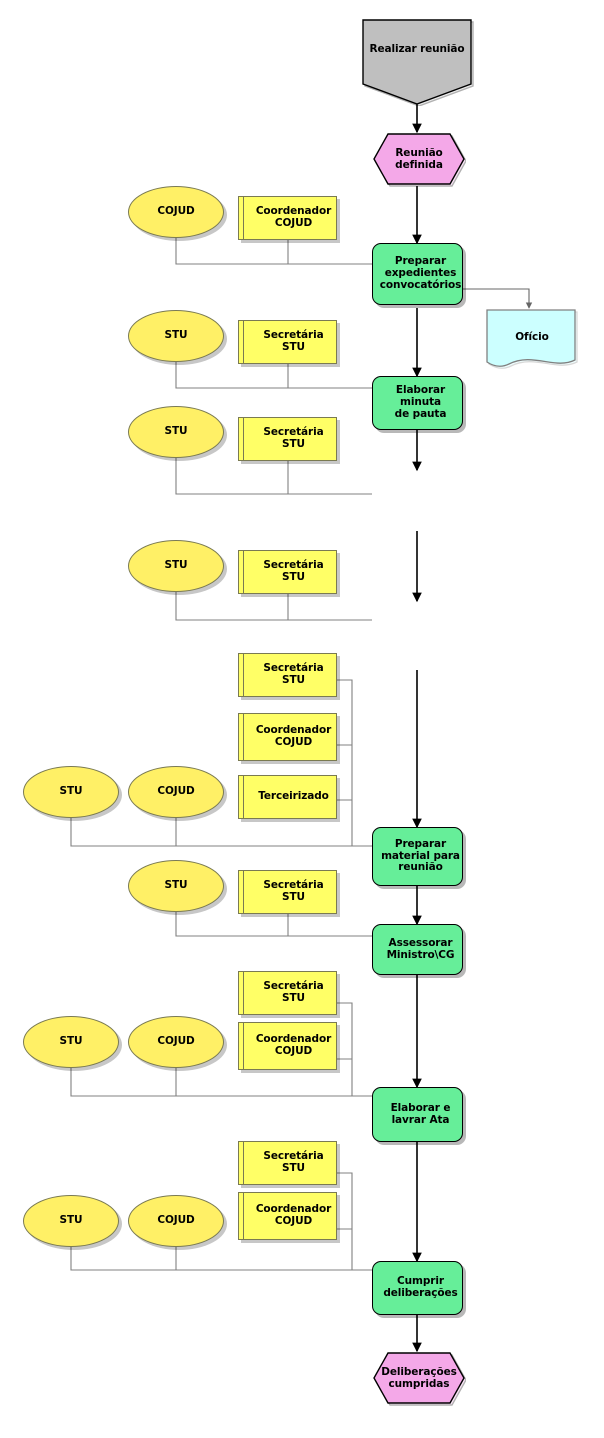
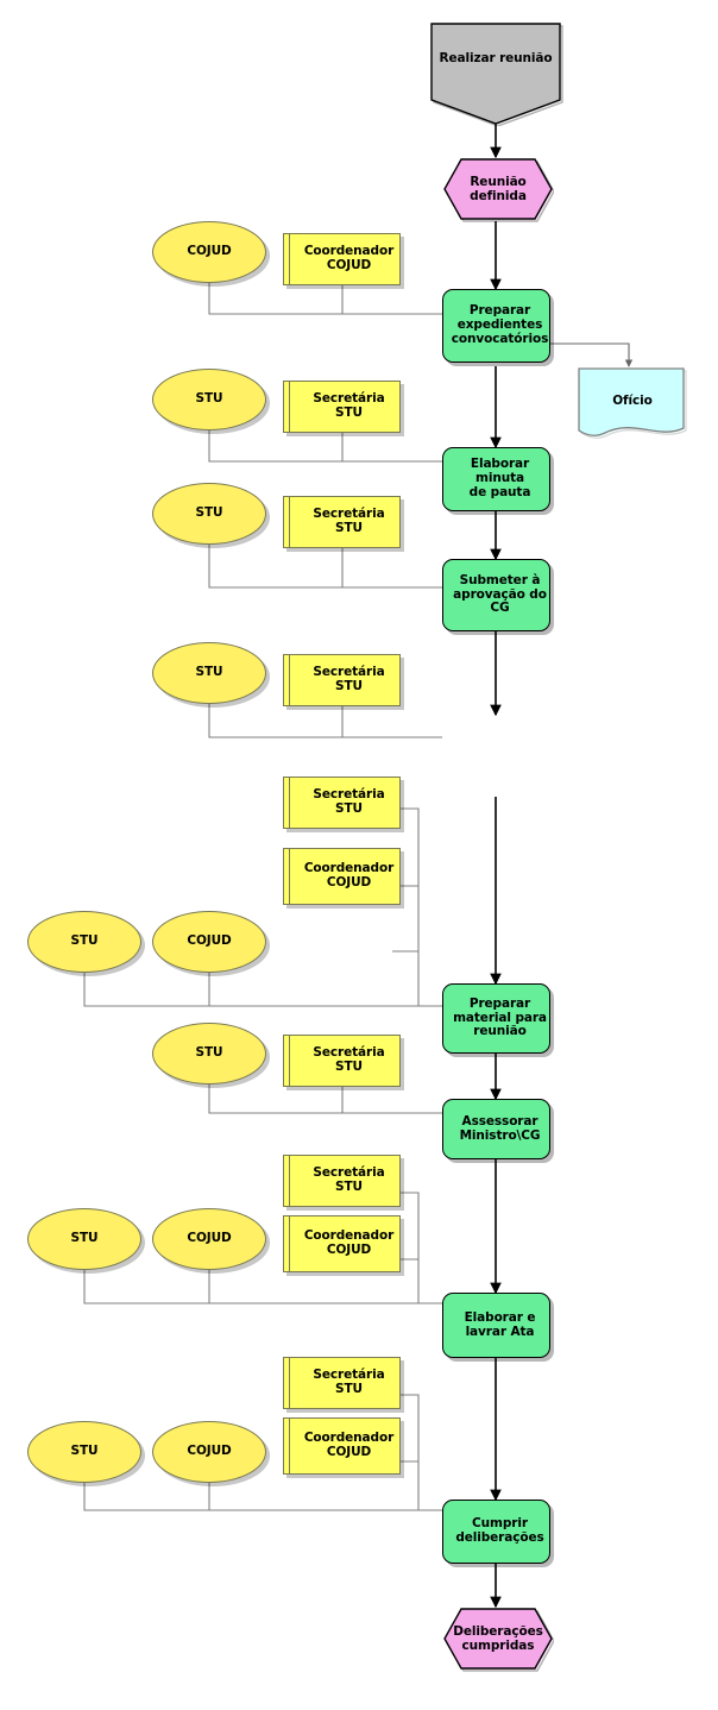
  Realizar reunião
  Reunião
  definida
  Ofício
  Preparar
  expedientes
  convocatórios
  Elaborar minuta
  de pauta
+ Submeter à
+ aprovação do
+ CG
  Preparar
  material para
  reunião
  Assessorar
  Ministro\CG
  Elaborar e
  lavrar Ata
  Cumprir
  deliberações
  Deliberações
  cumpridas
  COJUD
  STU
  STU
  STU
  STU
  COJUD
  STU
  STU
  COJUD
  STU
  COJUD
  Coordenador
  COJUD
  Secretária
  STU
  Secretária
  STU
  Secretária
  STU
  Secretária
  STU
  Coordenador
  COJUD
- Terceirizado
  Secretária
  STU
  Secretária
  STU
  Coordenador
  COJUD
  Secretária
  STU
  Coordenador
  COJUD
